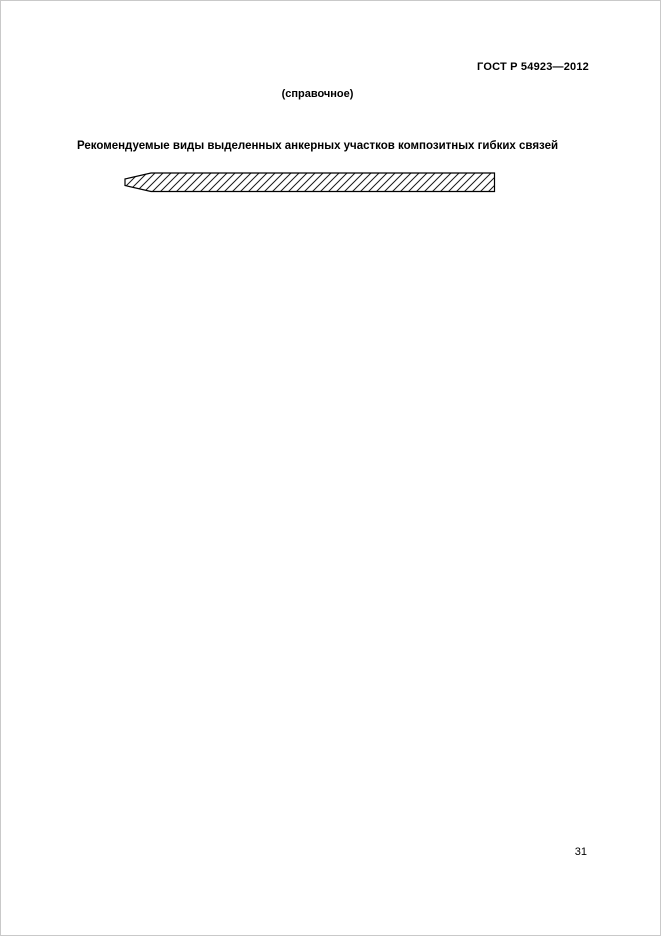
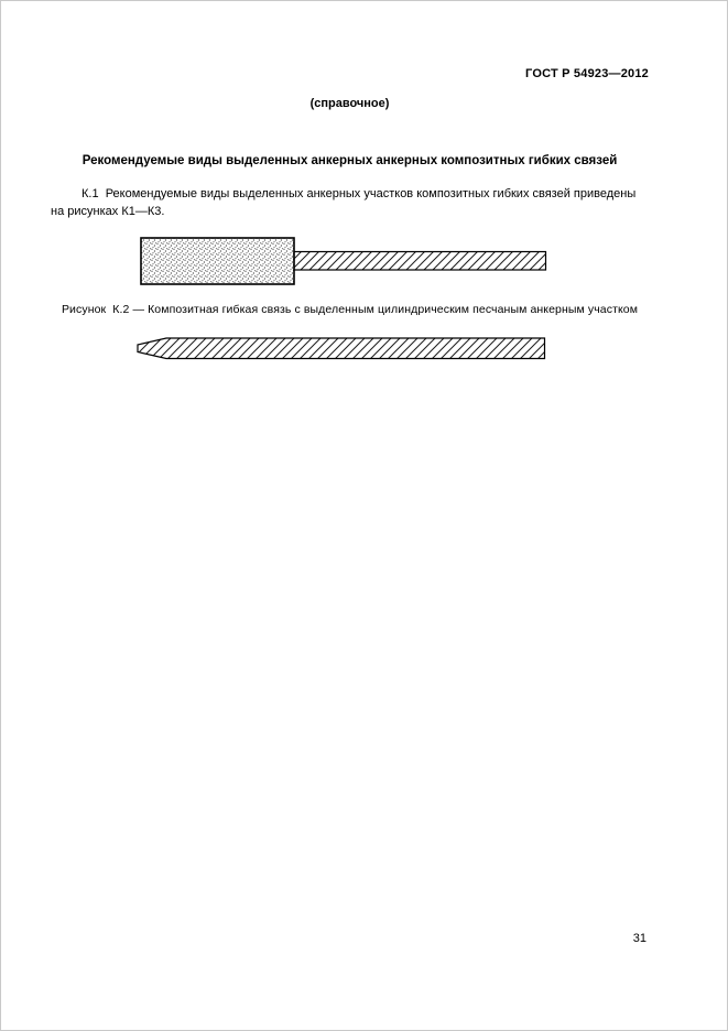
  ГОСТ Р 54923—2012
  (справочное)
- Рекомендуемые виды выделенных анкерных участков композитных гибких связей
+ Рекомендуемые виды выделенных анкерных анкерных композитных гибких связей
+ К.1 Рекомендуемые виды выделенных анкерных участков композитных гибких связей приведены на рисунках К1—К3.
+ Рисунок К.2 — Композитная гибкая связь с выделенным цилиндрическим песчаным анкерным участком
  31
